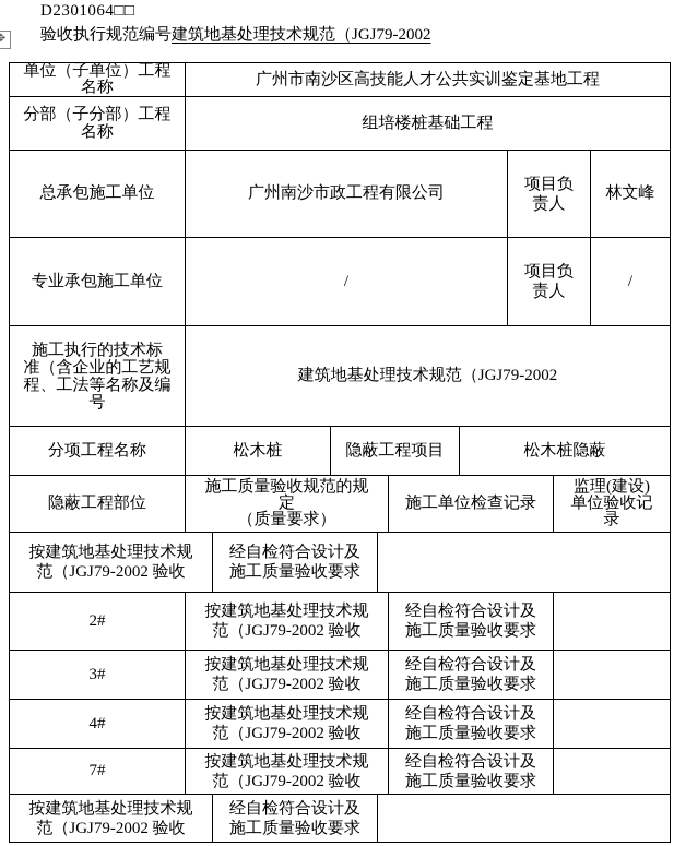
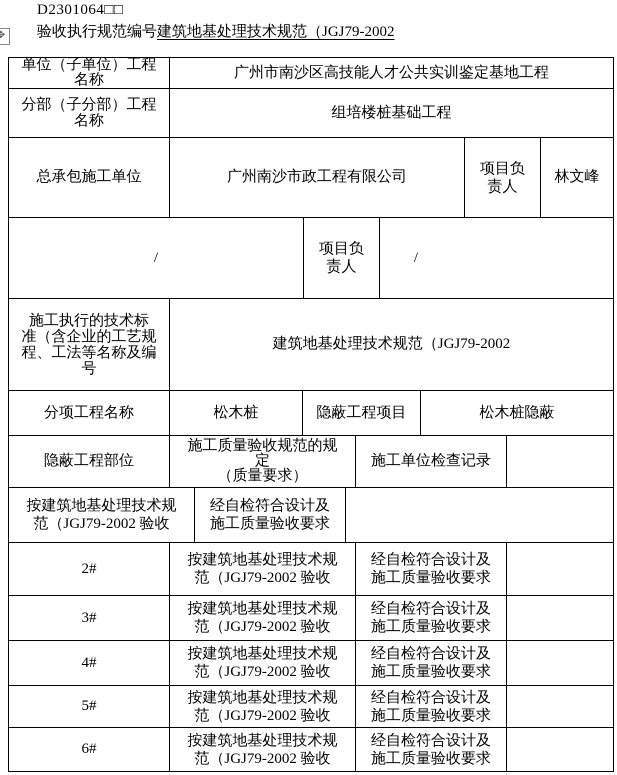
  ✥
  D2301064□□
  验收执行规范编号建筑地基处理技术规范（JGJ79-2002
  单位（子单位）工程
  名称
  广州市南沙区高技能人才公共实训鉴定基地工程
  分部（子分部）工程
  名称
  组培楼桩基础工程
  总承包施工单位
  广州南沙市政工程有限公司
  项目负
  责人
  林文峰
- 专业承包施工单位
  /
  项目负
  责人
  /
  施工执行的技术标
  准（含企业的工艺规
  程、工法等名称及编
  号
  建筑地基处理技术规范（JGJ79-2002
  分项工程名称
  松木桩
  隐蔽工程项目
  松木桩隐蔽
  隐蔽工程部位
  施工质量验收规范的规
  定
  （质量要求）
  施工单位检查记录
- 监理(建设)
- 单位验收记
- 录
  按建筑地基处理技术规
  范（JGJ79-2002 验收
  经自检符合设计及
  施工质量验收要求
  2#
  按建筑地基处理技术规
  范（JGJ79-2002 验收
  经自检符合设计及
  施工质量验收要求
  3#
  按建筑地基处理技术规
  范（JGJ79-2002 验收
  经自检符合设计及
  施工质量验收要求
  4#
  按建筑地基处理技术规
  范（JGJ79-2002 验收
  经自检符合设计及
  施工质量验收要求
- 7#
+ 5#
  按建筑地基处理技术规
  范（JGJ79-2002 验收
  经自检符合设计及
  施工质量验收要求
+ 6#
  按建筑地基处理技术规
  范（JGJ79-2002 验收
  经自检符合设计及
  施工质量验收要求
